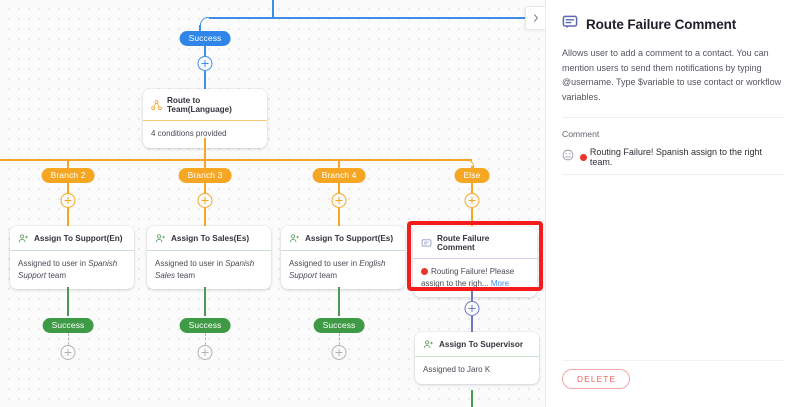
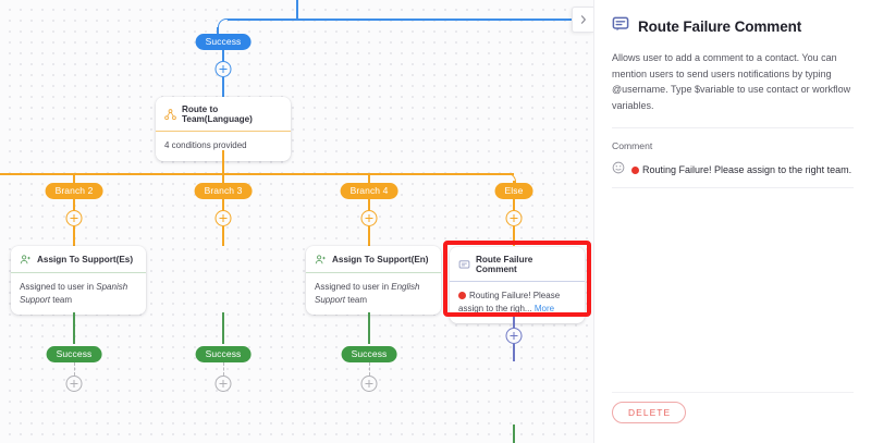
  Success
  Route to Team(Language)
  4 conditions provided
  Branch 2
  Branch 3
  Branch 4
  Else
- Assign To Support(En)
+ Assign To Support(Es)
  Assigned to user in Spanish Support team
- Assign To Sales(Es)
- Assigned to user in Spanish Sales team
- Assign To Support(Es)
+ Assign To Support(En)
  Assigned to user in English Support team
  Route Failure Comment
  Routing Failure! Please assign to the righ... More
  Success
  Success
  Success
- Assign To Supervisor
- Assigned to Jaro K
  Route Failure Comment
- Allows user to add a comment to a contact. You can mention users to send them notifications by typing @username. Type $variable to use contact or workflow variables.
+ Allows user to add a comment to a contact. You can mention users to send users notifications by typing @username. Type $variable to use contact or workflow variables.
  Comment
- Routing Failure! Spanish assign to the right team.
+ Routing Failure! Please assign to the right team.
  DELETE
